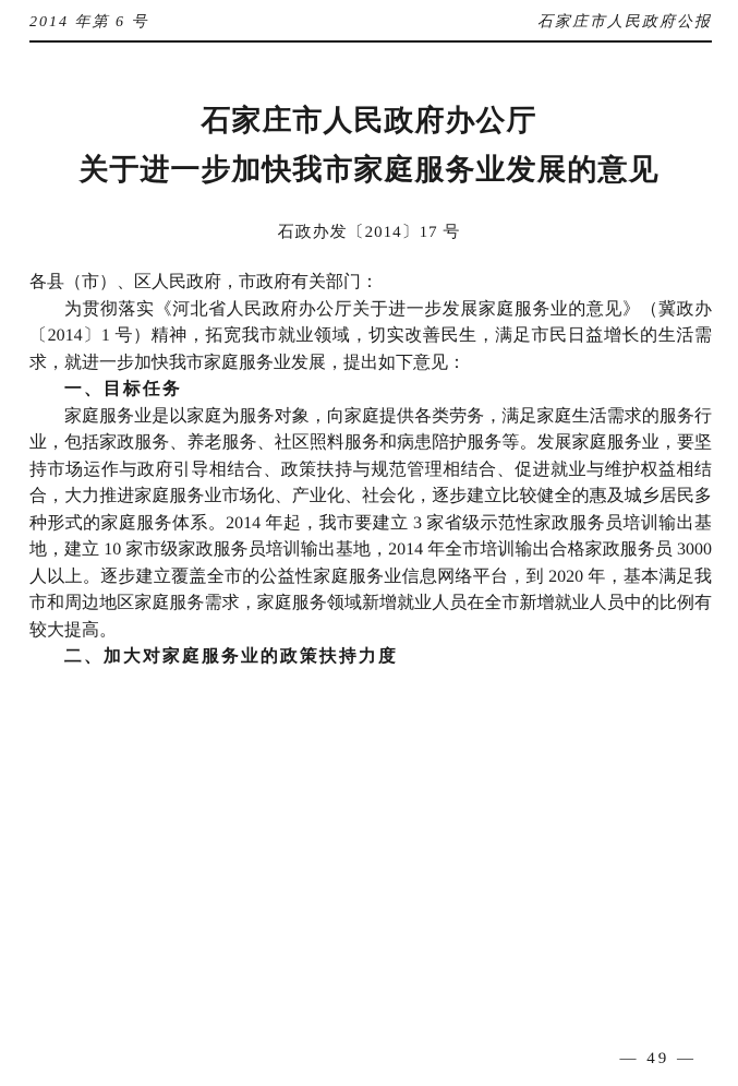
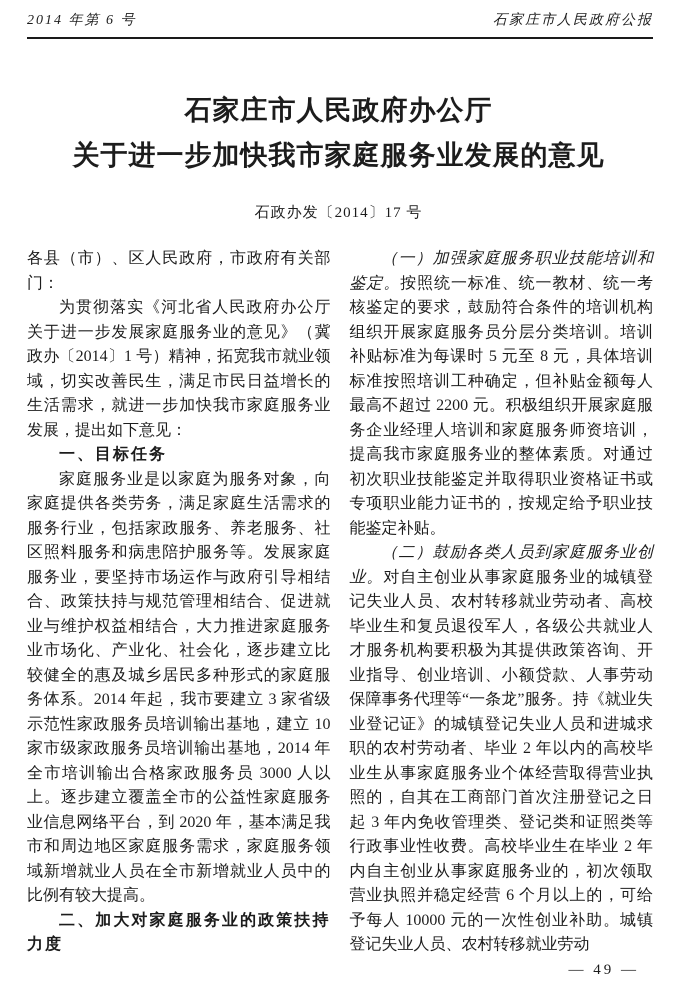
  2014 年第 6 号
  石家庄市人民政府公报
  石家庄市人民政府办公厅
  关于进一步加快我市家庭服务业发展的意见
  石政办发〔2014〕17 号
  各县（市）、区人民政府，市政府有关部门：
  为贯彻落实《河北省人民政府办公厅关于进一步发展家庭服务业的意见》（冀政办〔2014〕1 号）精神，拓宽我市就业领域，切实改善民生，满足市民日益增长的生活需求，就进一步加快我市家庭服务业发展，提出如下意见：
  一、目标任务
  家庭服务业是以家庭为服务对象，向家庭提供各类劳务，满足家庭生活需求的服务行业，包括家政服务、养老服务、社区照料服务和病患陪护服务等。发展家庭服务业，要坚持市场运作与政府引导相结合、政策扶持与规范管理相结合、促进就业与维护权益相结合，大力推进家庭服务业市场化、产业化、社会化，逐步建立比较健全的惠及城乡居民多种形式的家庭服务体系。2014 年起，我市要建立 3 家省级示范性家政服务员培训输出基地，建立 10 家市级家政服务员培训输出基地，2014 年全市培训输出合格家政服务员 3000 人以上。逐步建立覆盖全市的公益性家庭服务业信息网络平台，到 2020 年，基本满足我市和周边地区家庭服务需求，家庭服务领域新增就业人员在全市新增就业人员中的比例有较大提高。
  二、加大对家庭服务业的政策扶持力度
+ （一）加强家庭服务职业技能培训和鉴定。按照统一标准、统一教材、统一考核鉴定的要求，鼓励符合条件的培训机构组织开展家庭服务员分层分类培训。培训补贴标准为每课时 5 元至 8 元，具体培训标准按照培训工种确定，但补贴金额每人最高不超过 2200 元。积极组织开展家庭服务企业经理人培训和家庭服务师资培训，提高我市家庭服务业的整体素质。对通过初次职业技能鉴定并取得职业资格证书或专项职业能力证书的，按规定给予职业技能鉴定补贴。
+ （二）鼓励各类人员到家庭服务业创业。对自主创业从事家庭服务业的城镇登记失业人员、农村转移就业劳动者、高校毕业生和复员退役军人，各级公共就业人才服务机构要积极为其提供政策咨询、开业指导、创业培训、小额贷款、人事劳动保障事务代理等“一条龙”服务。持《就业失业登记证》的城镇登记失业人员和进城求职的农村劳动者、毕业 2 年以内的高校毕业生从事家庭服务业个体经营取得营业执照的，自其在工商部门首次注册登记之日起 3 年内免收管理类、登记类和证照类等行政事业性收费。高校毕业生在毕业 2 年内自主创业从事家庭服务业的，初次领取营业执照并稳定经营 6 个月以上的，可给予每人 10000 元的一次性创业补助。城镇登记失业人员、农村转移就业劳动
  — 49 —
